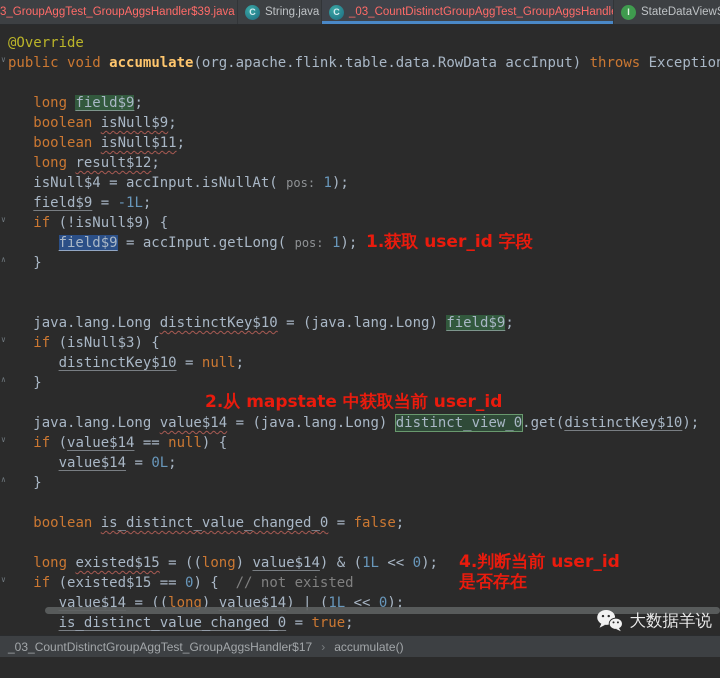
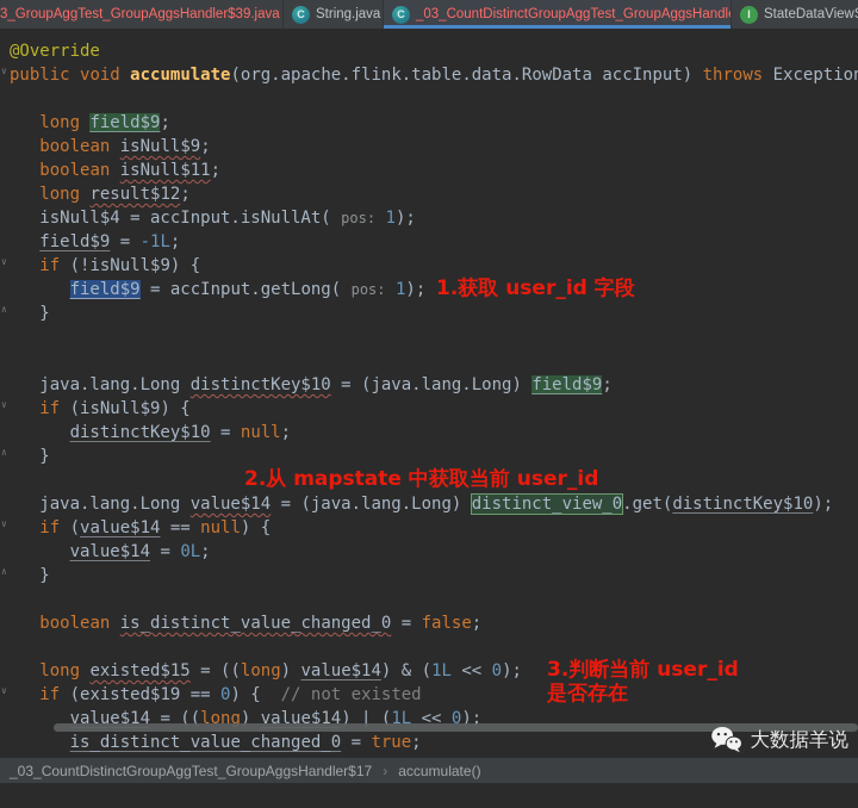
  3_GroupAggTest_GroupAggsHandler$39.java
  C
  String.java
  C
  _03_CountDistinctGroupAggTest_GroupAggsHandl
  I
  StateDataView
  @Override
  ∨
  public void accumulate(org.apache.flink.table.data.RowData accInput) throws Exceptio
  long field$9;
  boolean isNull$9;
  boolean isNull$11;
  long result$12;
  isNull$4 = accInput.isNullAt( pos: 1);
  field$9 = -1L;
  ∨
  if (!isNull$9) {
  field$9 = accInput.getLong( pos: 1);
  ∧
  }
  java.lang.Long distinctKey$10 = (java.lang.Long) field$9;
  ∨
- if (isNull$3) {
+ if (isNull$9) {
  distinctKey$10 = null;
  ∧
  }
  java.lang.Long value$14 = (java.lang.Long) distinct_view_0.get(distinctKey$10);
  ∨
  if (value$14 == null) {
  value$14 = 0L;
  ∧
  }
  boolean is_distinct_value_changed_0 = false;
  long existed$15 = ((long) value$14) & (1L << 0);
  ∨
- if (existed$15 == 0) { // not existed
+ if (existed$19 == 0) { // not existed
  value$14 = ((long) value$14) | (1L << 0);
  is_distinct_value_changed_0 = true;
  1.获取 user_id 字段
  2.从 mapstate 中获取当前 user_id
- 4.判断当前 user_id
+ 3.判断当前 user_id
  是否存在
  大数据羊说
  _03_CountDistinctGroupAggTest_GroupAggsHandler$17
  ›
  accumulate()
